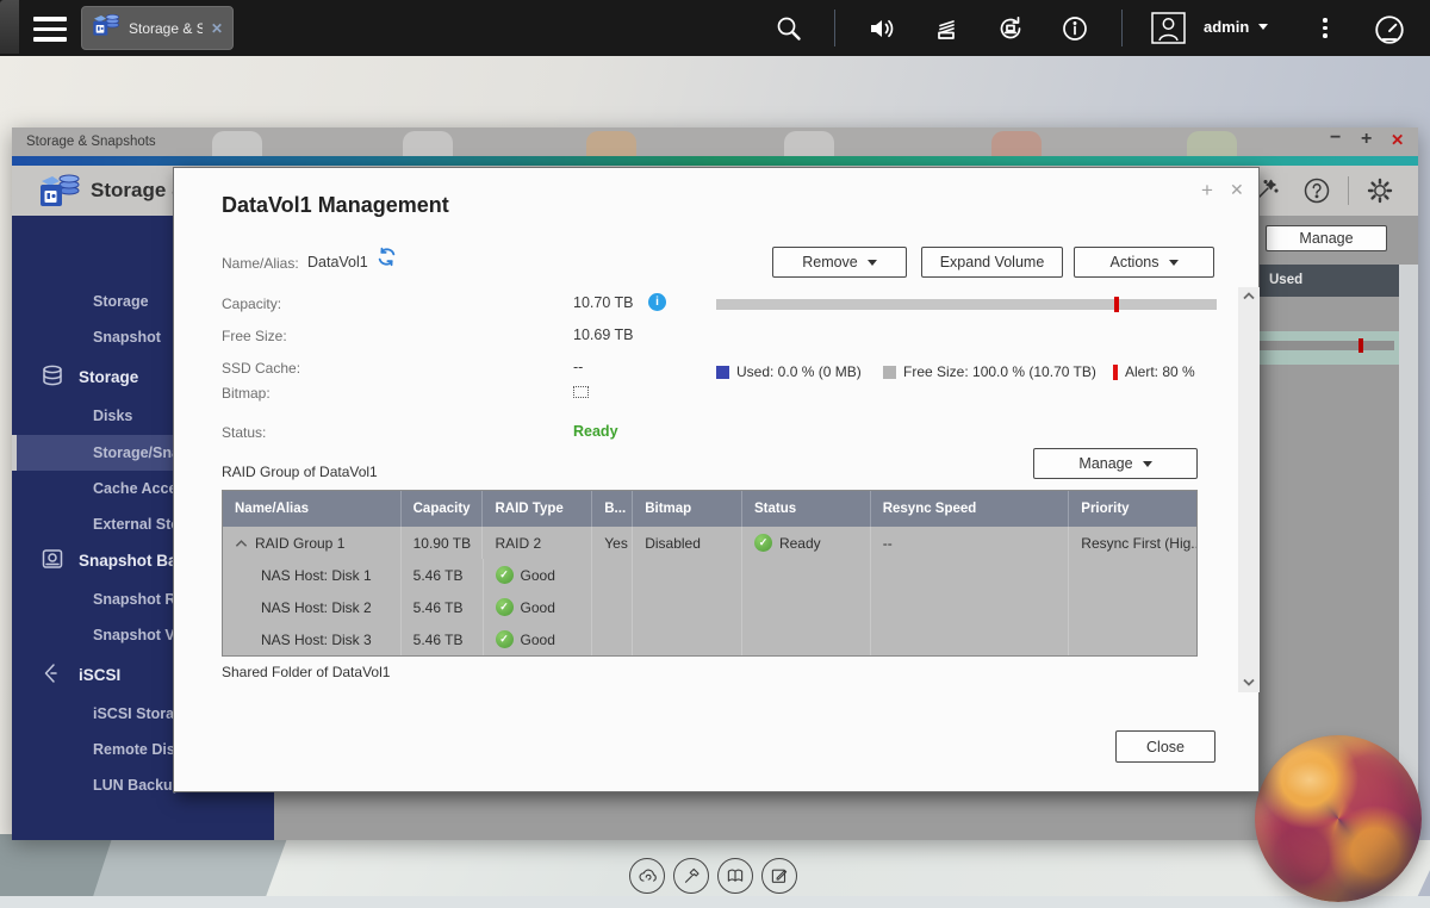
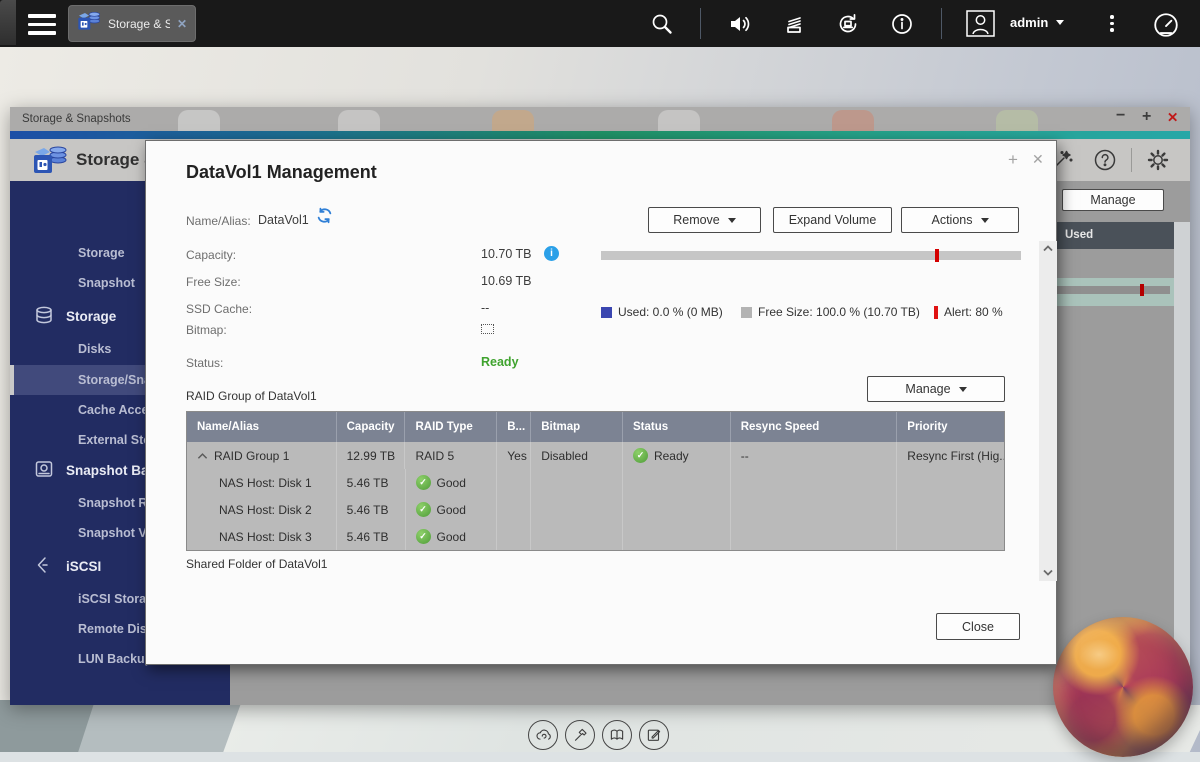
  ✕
  admin
  Storage & Snapshots
  −
  +
  ✕
  Storage
  Storage
  Snapshot
  Storage
  Disks
  Storage/Sn
  Cache Acc
  External St
  Snapshot B
  Snapshot R
  Snapshot V
  iSCSI
  iSCSI Stora
  Remote Dis
  LUN Backu
  Manage
  Used
  DataVol1 Management
  +
  ✕
  Name/Alias:
  DataVol1
  Remove
  Expand Volume
  Actions
  Capacity:
  10.70 TB
  i
  Free Size:
  10.69 TB
  SSD Cache:
  --
  Used: 0.0 % (0 MB)
  Free Size: 100.0 % (10.70 TB)
  Alert: 80 %
  Bitmap:
  Status:
  Ready
  RAID Group of DataVol1
  Manage
  Name/Alias
  Capacity
  RAID Type
  B...
  Bitmap
  Status
  Resync Speed
  Priority
  RAID Group 1
- 10.90 TB
+ 12.99 TB
- RAID 2
+ RAID 5
  Yes
  Disabled
  ✓
  Ready
  --
  Resync First (Hig.
  NAS Host: Disk 1
  5.46 TB
  ✓
  Good
  NAS Host: Disk 2
  5.46 TB
  ✓
  Good
  NAS Host: Disk 3
  5.46 TB
  ✓
  Good
  Shared Folder of DataVol1
  Close
